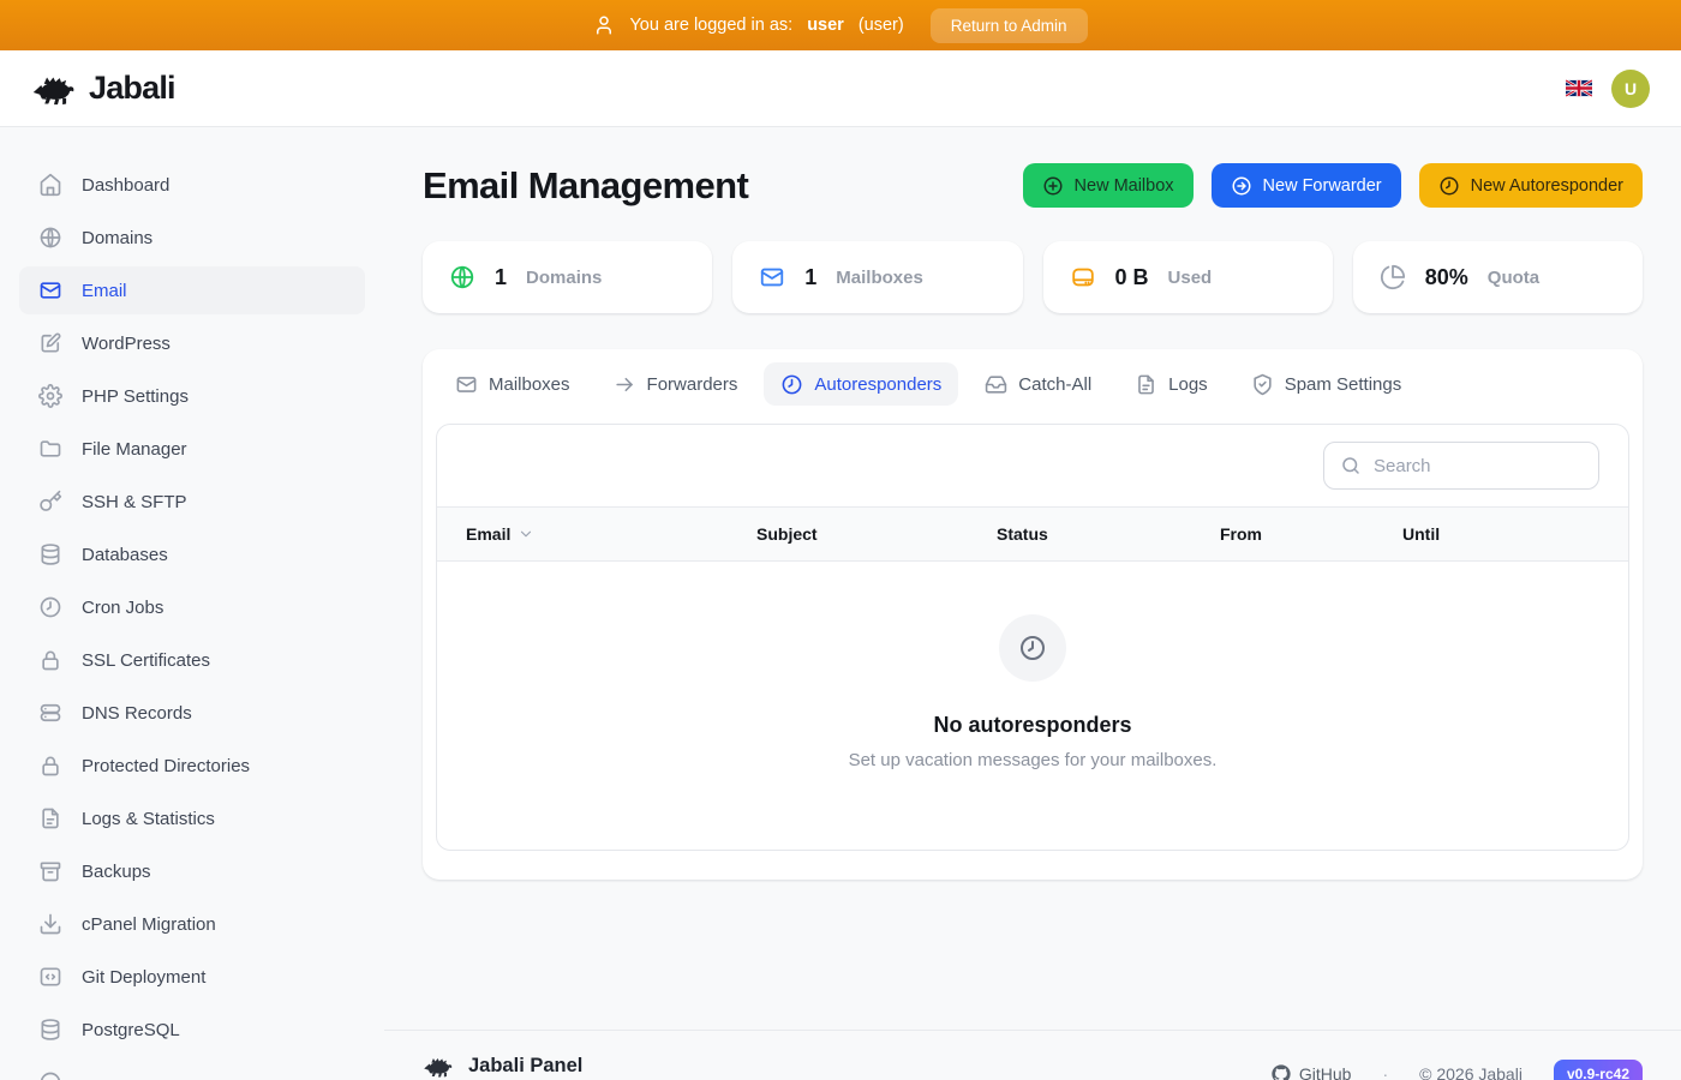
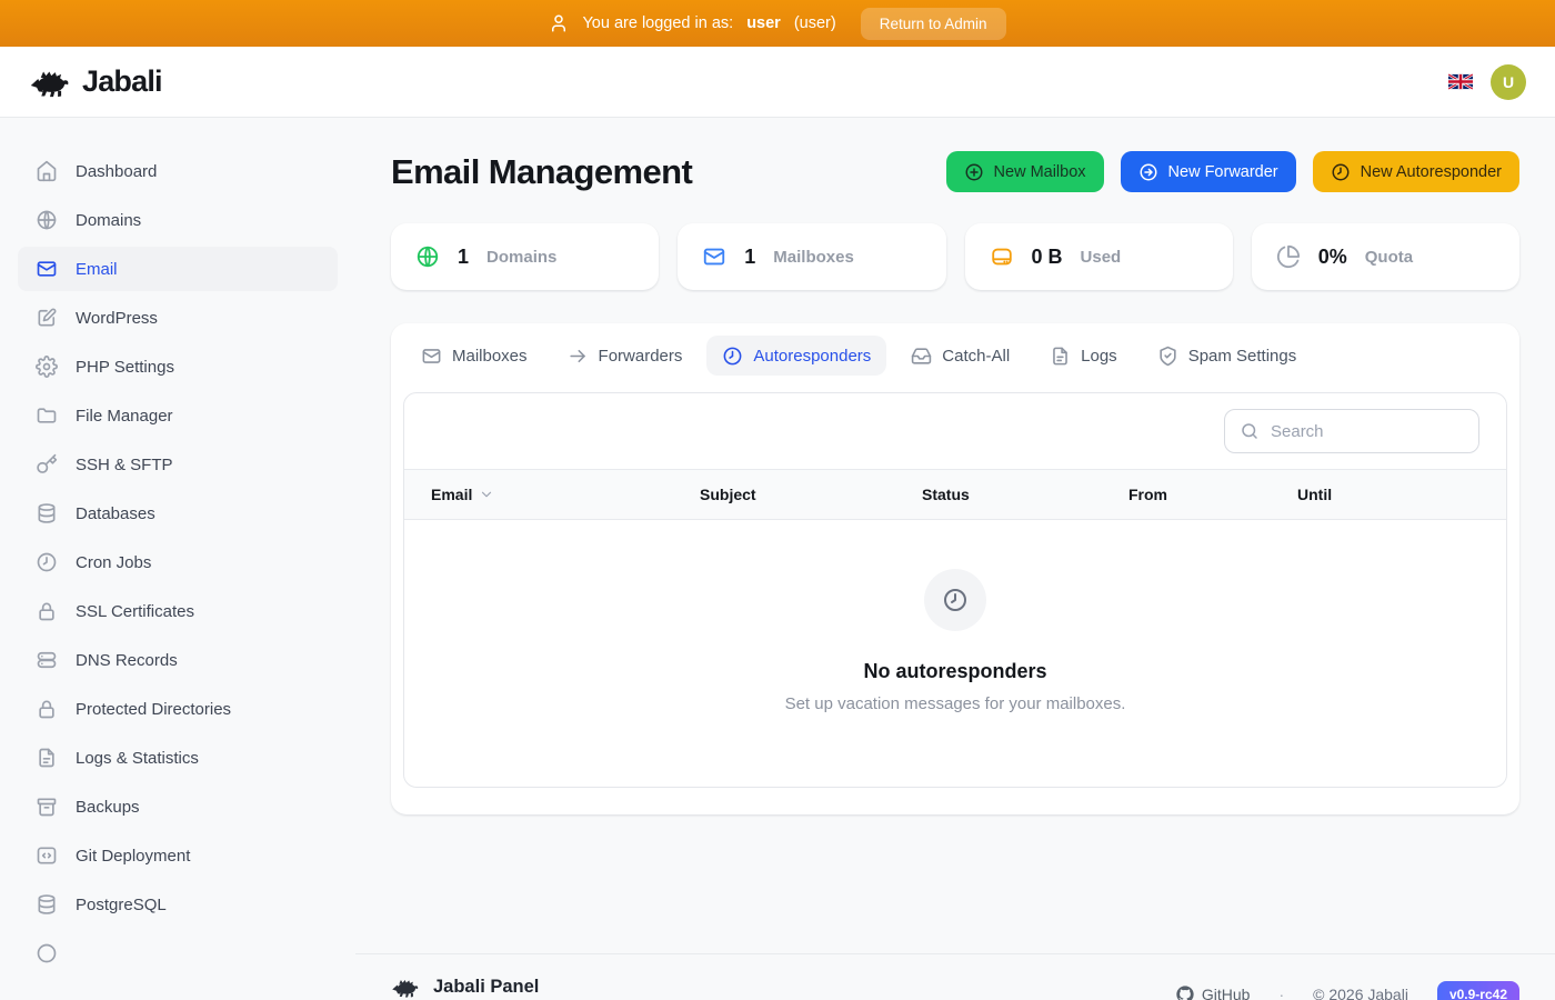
  You are logged in as:
  user
  (user)
  Return to Admin
  Jabali
  U
  Dashboard
  Domains
  Email
  WordPress
  PHP Settings
  File Manager
  SSH & SFTP
  Databases
  Cron Jobs
  SSL Certificates
  DNS Records
  Protected Directories
  Logs & Statistics
  Backups
- cPanel Migration
  Git Deployment
  PostgreSQL
  Email Management
  New Mailbox
  New Forwarder
  New Autoresponder
  1
  Domains
  1
  Mailboxes
  0 B
  Used
- 80%
+ 0%
  Quota
  Mailboxes
  Forwarders
  Autoresponders
  Catch-All
  Logs
  Spam Settings
  Search
  Email
  Subject
  Status
  From
  Until
  No autoresponders
  Set up vacation messages for your mailboxes.
  Jabali Panel
  GitHub
  ·
  © 2026 Jabali
  v0.9-rc42
